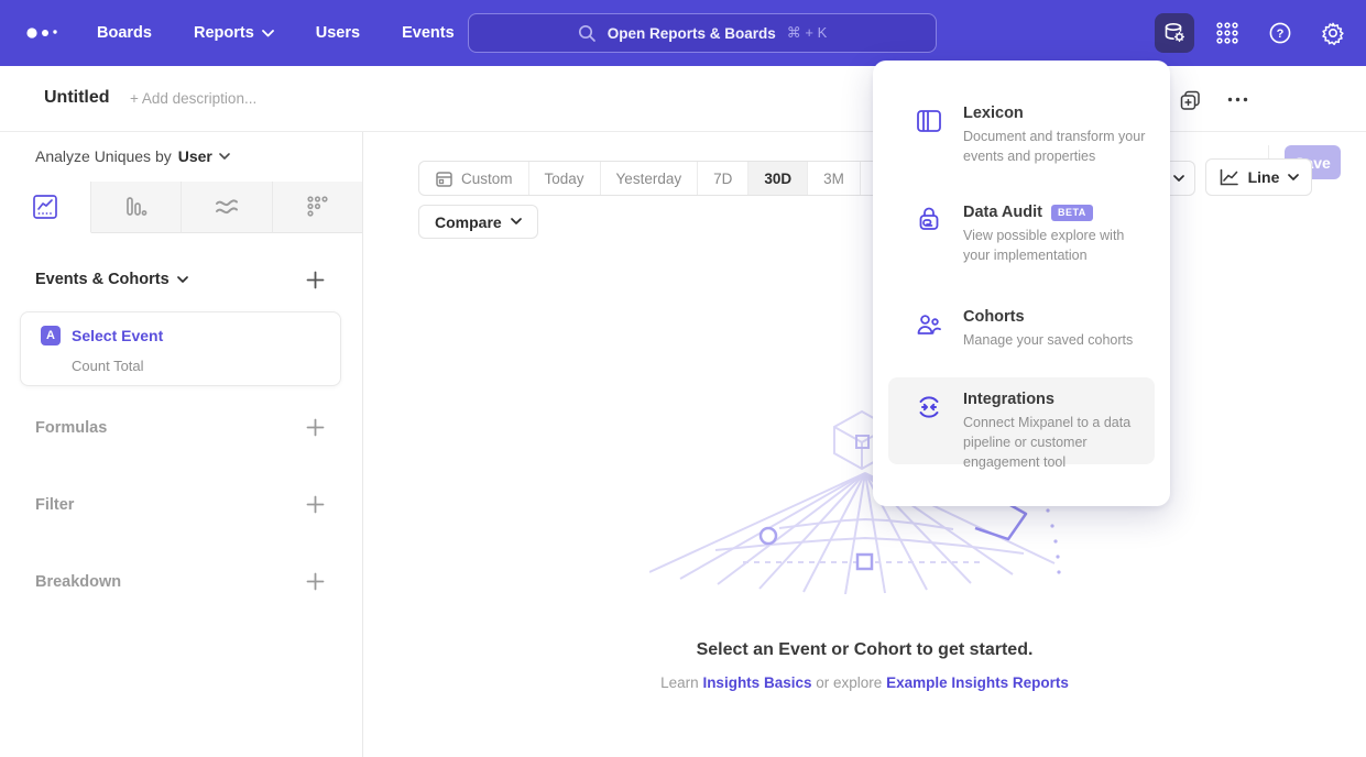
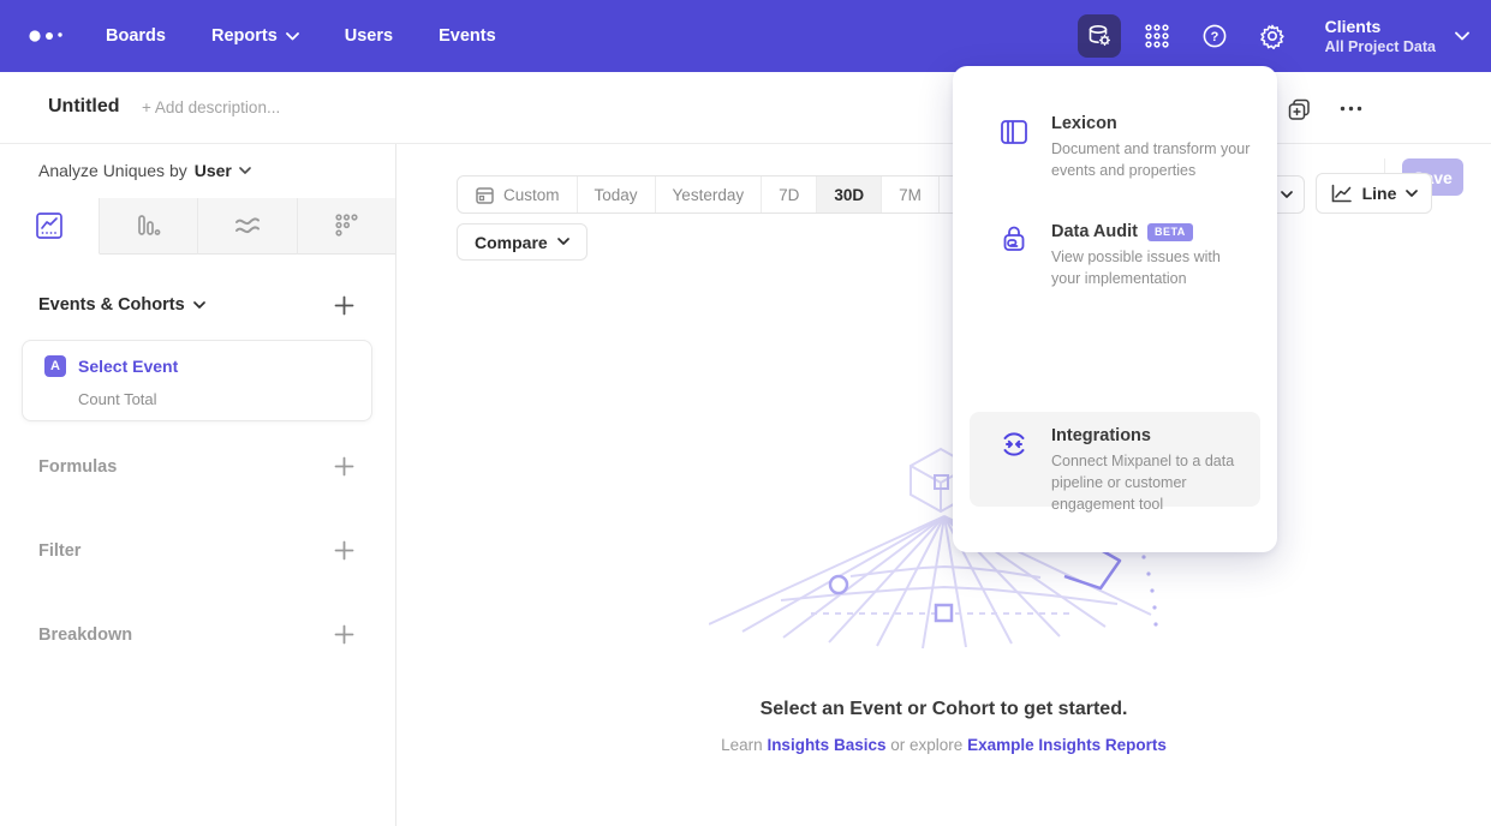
  Boards
  Reports
  Users
  Events
- Open Reports & Boards
- ⌘ + K
  ?
+ Clients
+ All Project Data
  Untitled
  + Add description...
  Analyze Uniques by
  User
  Events & Cohorts
  A
  Select Event
  Count Total
  Formulas
  Filter
  Breakdown
  Custom
  Today
  Yesterday
  7D
  30D
- 3M
+ 7M
  Compare
  Line
  Select an Event or Cohort to get started.
  Learn Insights Basics or explore Example Insights Reports
  Lexicon
  Document and transform your events and properties
  Data Audit
  BETA
- View possible explore with your implementation
+ View possible issues with your implementation
- Cohorts
- Manage your saved cohorts
  Integrations
  Connect Mixpanel to a data pipeline or customer engagement tool
